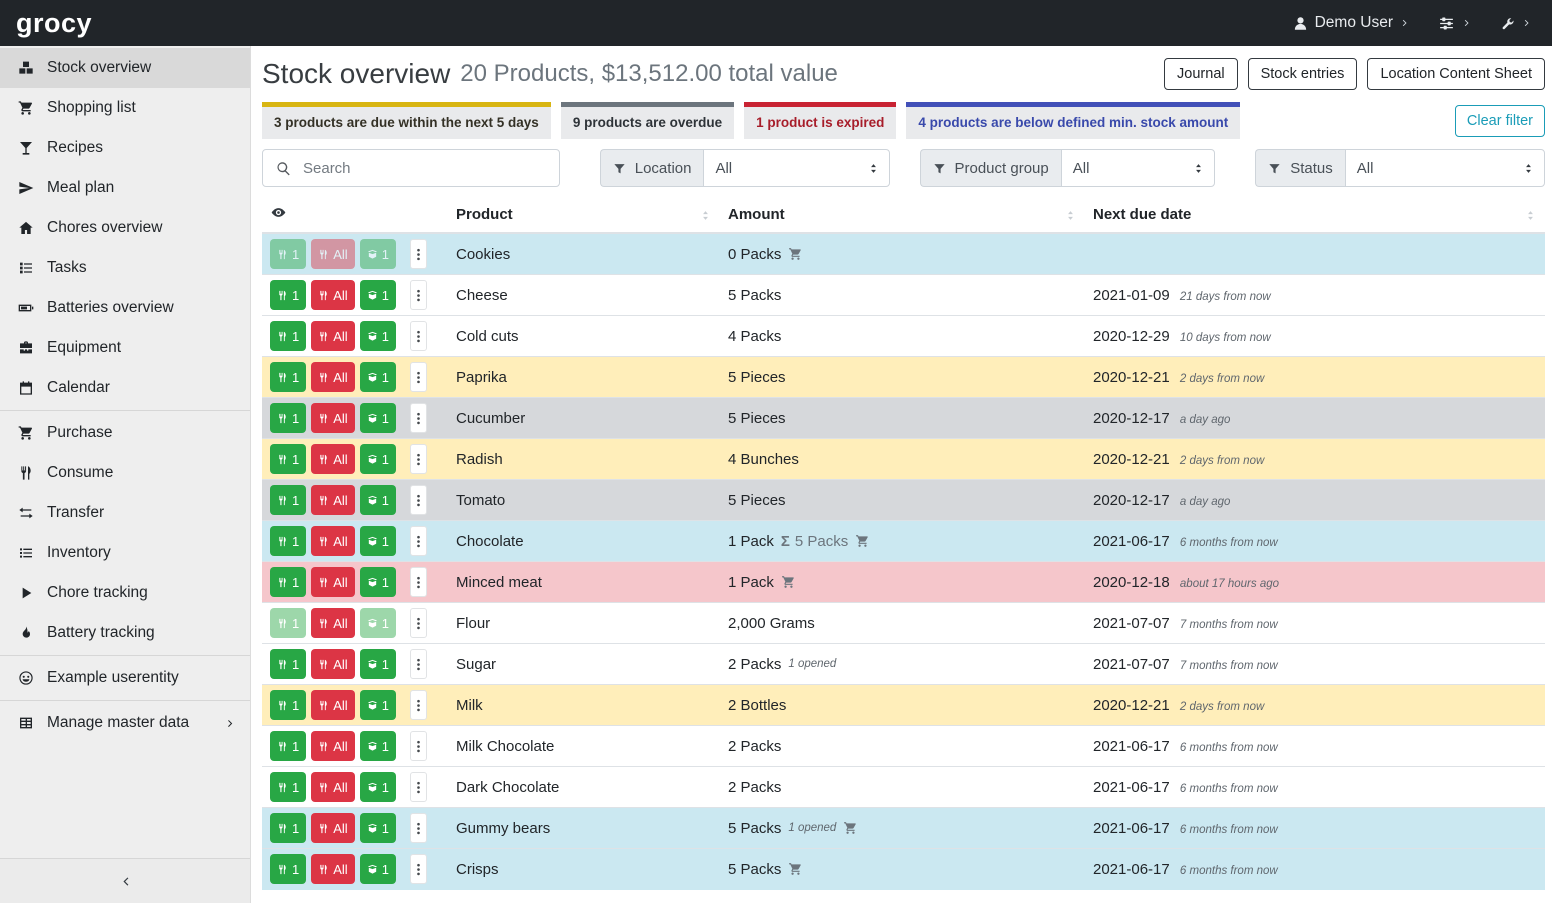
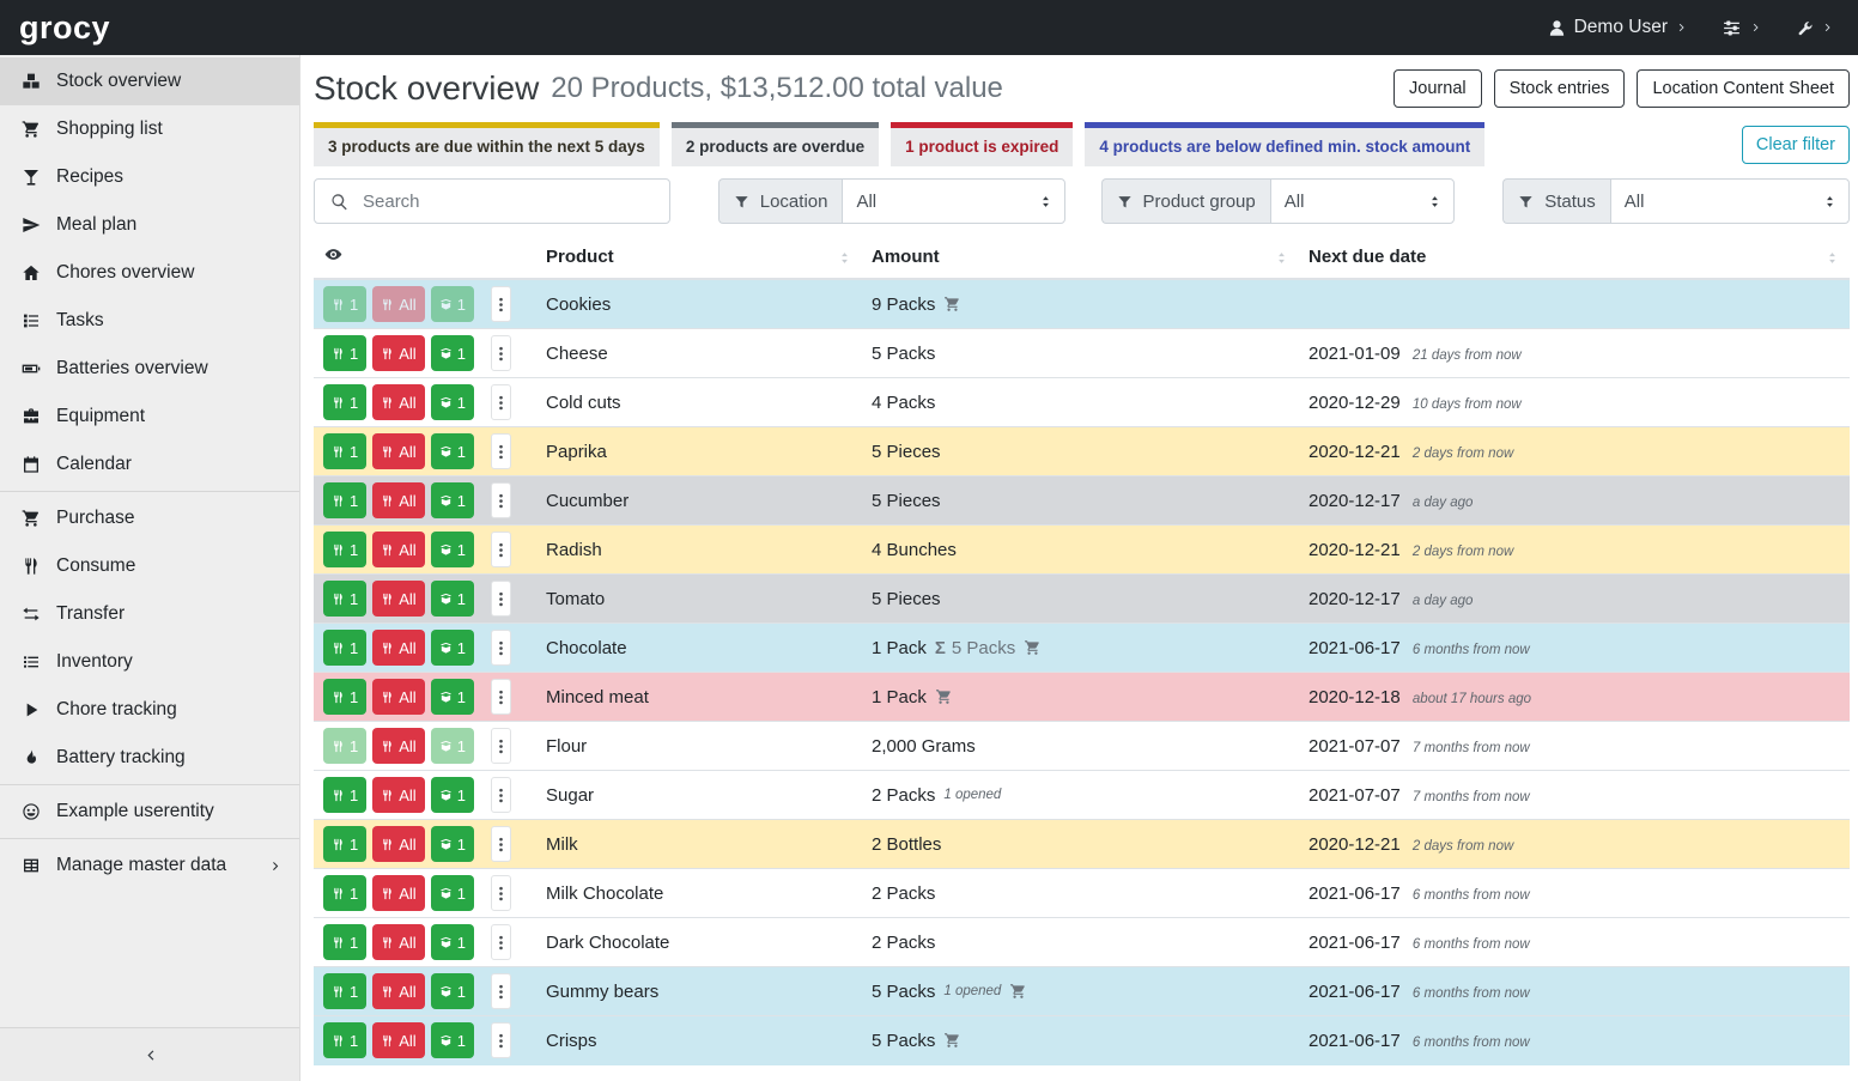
  grocy
  Demo User
  Stock overview
  Shopping list
  Recipes
  Meal plan
  Chores overview
  Tasks
  Batteries overview
  Equipment
  Calendar
  Purchase
  Consume
  Transfer
  Inventory
  Chore tracking
  Battery tracking
  Example userentity
  Manage master data
  Stock overview
  20 Products, $13,512.00 total value
  Journal
  Stock entries
  Location Content Sheet
  3 products are due within the next 5 days
- 9 products are overdue
+ 2 products are overdue
  1 product is expired
  4 products are below defined min. stock amount
  Clear filter
  Search
  Location
  All
  Product group
  All
  Status
  All
  	Product	Amount	Next due date
- 1 All 1	Cookies	0 Packs
+ 1 All 1	Cookies	9 Packs
  1 All 1	Cheese	5 Packs	2021-01-09 21 days from now
  1 All 1	Cold cuts	4 Packs	2020-12-29 10 days from now
  1 All 1	Paprika	5 Pieces	2020-12-21 2 days from now
  1 All 1	Cucumber	5 Pieces	2020-12-17 a day ago
  1 All 1	Radish	4 Bunches	2020-12-21 2 days from now
  1 All 1	Tomato	5 Pieces	2020-12-17 a day ago
  1 All 1	Chocolate	1 Pack Σ 5 Packs	2021-06-17 6 months from now
  1 All 1	Minced meat	1 Pack	2020-12-18 about 17 hours ago
  1 All 1	Flour	2,000 Grams	2021-07-07 7 months from now
  1 All 1	Sugar	2 Packs 1 opened	2021-07-07 7 months from now
  1 All 1	Milk	2 Bottles	2020-12-21 2 days from now
  1 All 1	Milk Chocolate	2 Packs	2021-06-17 6 months from now
  1 All 1	Dark Chocolate	2 Packs	2021-06-17 6 months from now
  1 All 1	Gummy bears	5 Packs 1 opened	2021-06-17 6 months from now
  1 All 1	Crisps	5 Packs	2021-06-17 6 months from now
